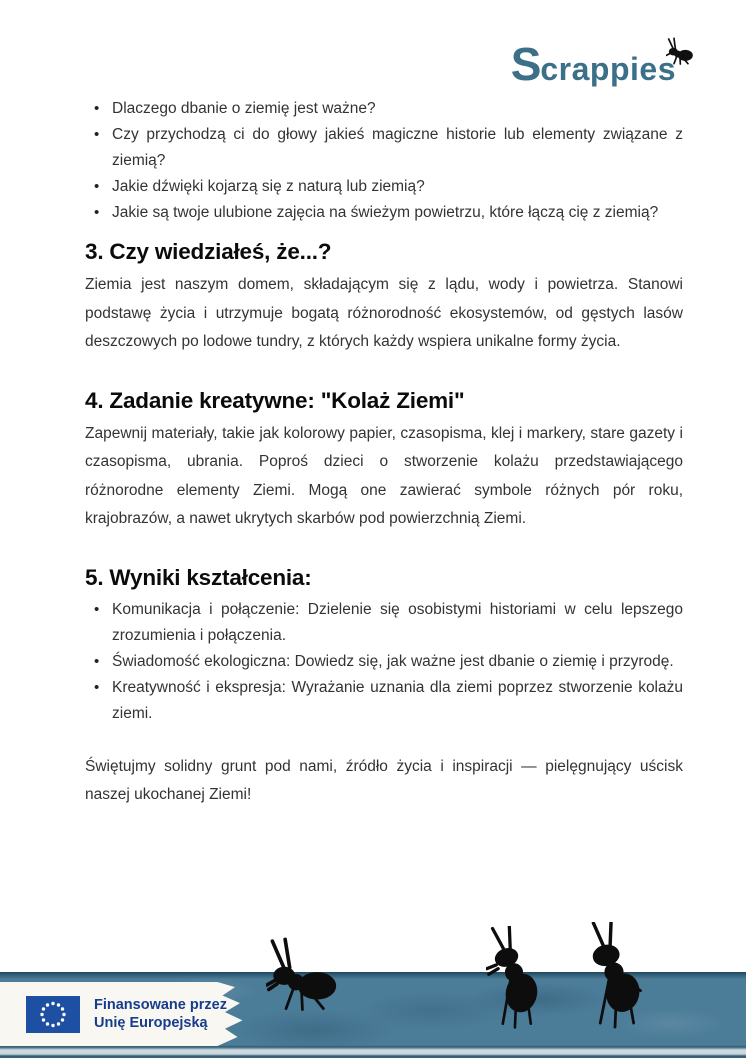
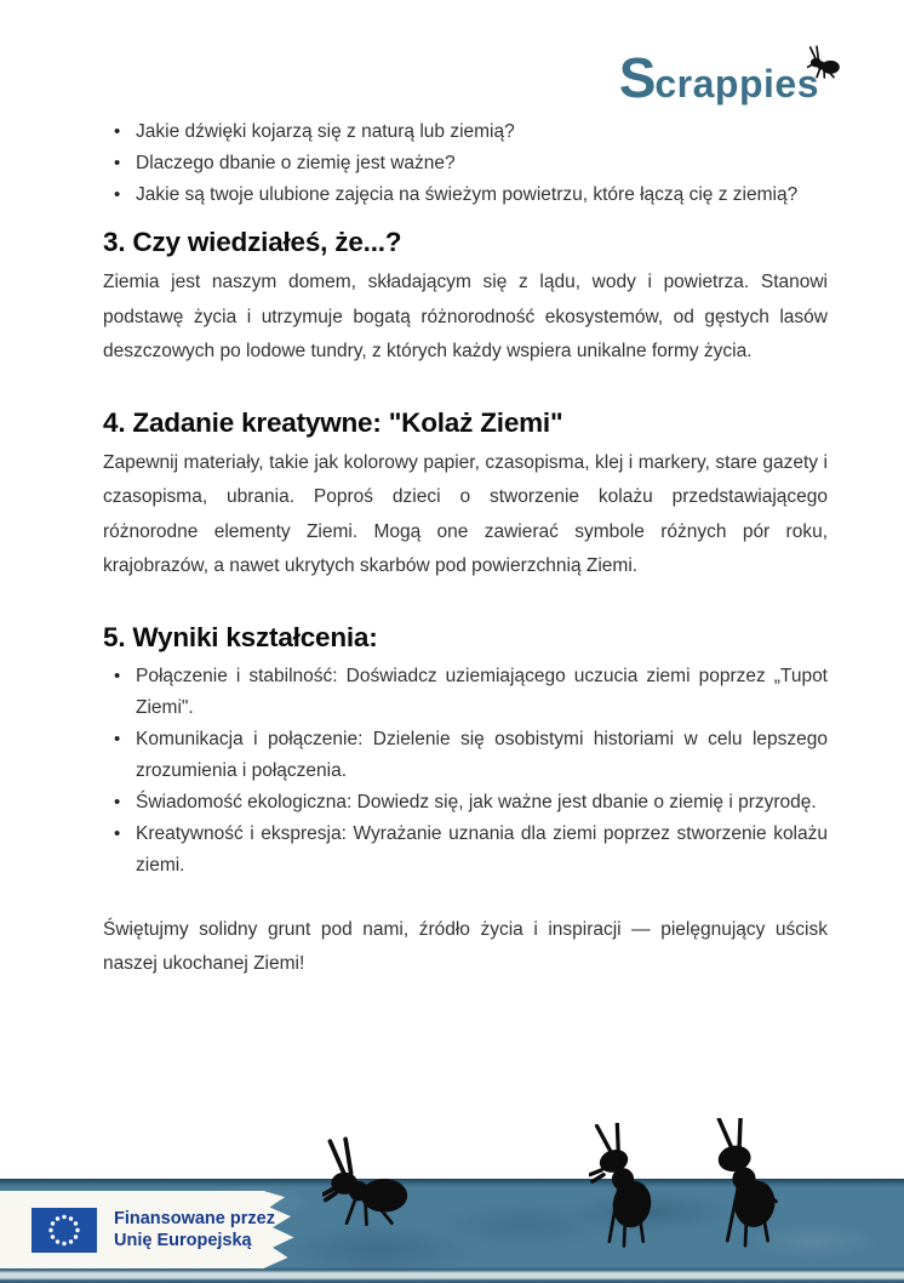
  S
  crappies
- Dlaczego dbanie o ziemię jest ważne?
+ Jakie dźwięki kojarzą się z naturą lub ziemią?
- Czy przychodzą ci do głowy jakieś magiczne historie lub elementy związane z ziemią?
- Jakie dźwięki kojarzą się z naturą lub ziemią?
+ Dlaczego dbanie o ziemię jest ważne?
  Jakie są twoje ulubione zajęcia na świeżym powietrzu, które łączą cię z ziemią?
  3. Czy wiedziałeś, że...?
  Ziemia jest naszym domem, składającym się z lądu, wody i powietrza. Stanowi podstawę życia i utrzymuje bogatą różnorodność ekosystemów, od gęstych lasów deszczowych po lodowe tundry, z których każdy wspiera unikalne formy życia.
  4. Zadanie kreatywne: "Kolaż Ziemi"
  Zapewnij materiały, takie jak kolorowy papier, czasopisma, klej i markery, stare gazety i czasopisma, ubrania. Poproś dzieci o stworzenie kolażu przedstawiającego różnorodne elementy Ziemi. Mogą one zawierać symbole różnych pór roku, krajobrazów, a nawet ukrytych skarbów pod powierzchnią Ziemi.
  5. Wyniki kształcenia:
+ Połączenie i stabilność: Doświadcz uziemiającego uczucia ziemi poprzez „Tupot Ziemi".
  Komunikacja i połączenie: Dzielenie się osobistymi historiami w celu lepszego zrozumienia i połączenia.
  Świadomość ekologiczna: Dowiedz się, jak ważne jest dbanie o ziemię i przyrodę.
  Kreatywność i ekspresja: Wyrażanie uznania dla ziemi poprzez stworzenie kolażu ziemi.
  Świętujmy solidny grunt pod nami, źródło życia i inspiracji — pielęgnujący uścisk naszej ukochanej Ziemi!
  Finansowane przez
  Unię Europejską
